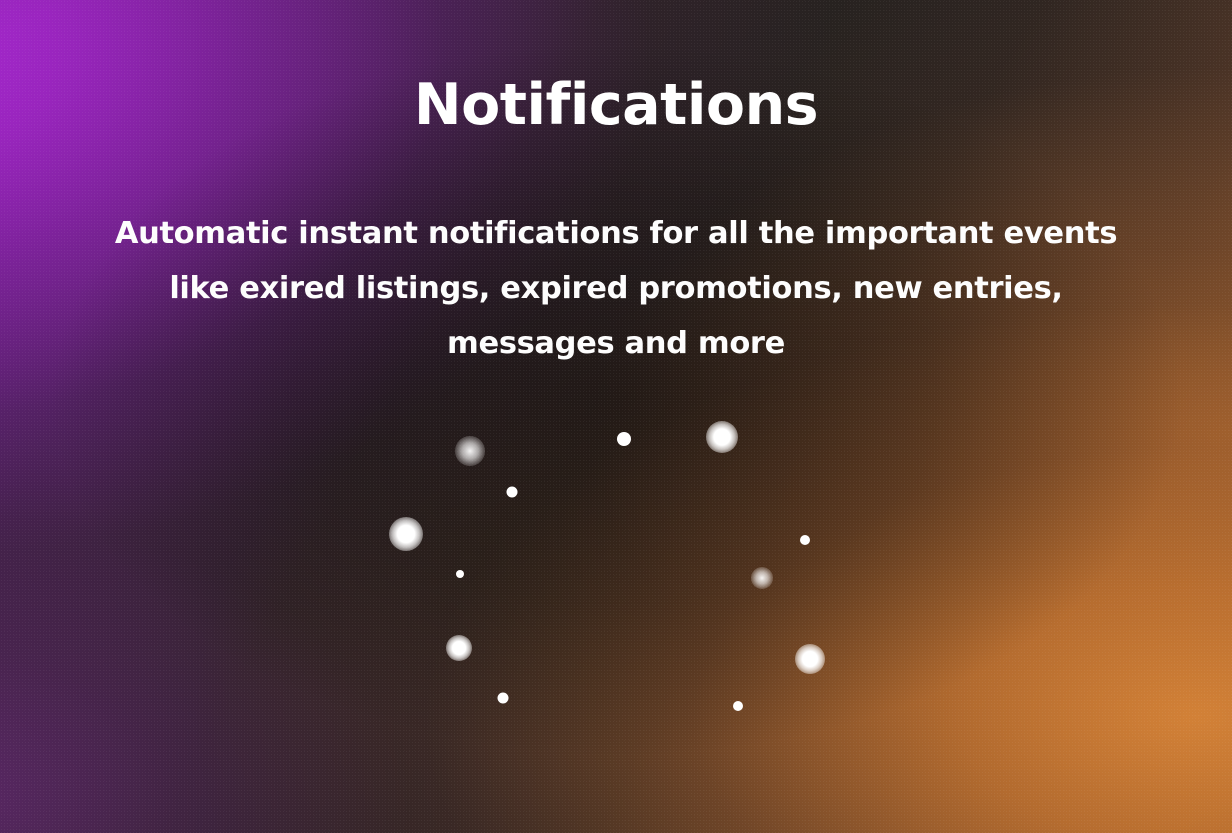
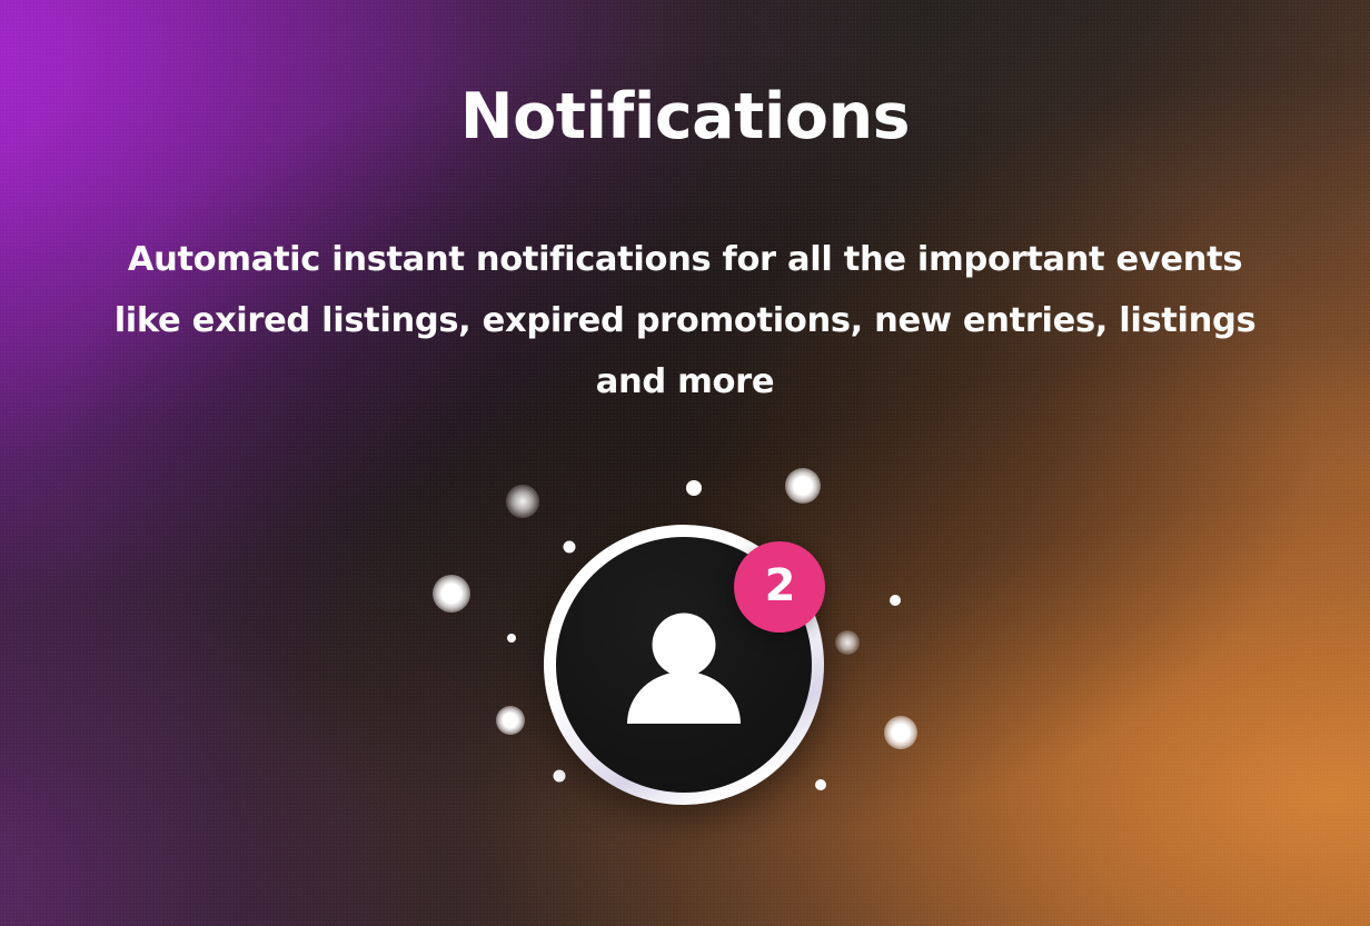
  Notifications
- Automatic instant notifications for all the important events like exired listings, expired promotions, new entries, messages and more
+ Automatic instant notifications for all the important events like exired listings, expired promotions, new entries, listings and more
+ 2
